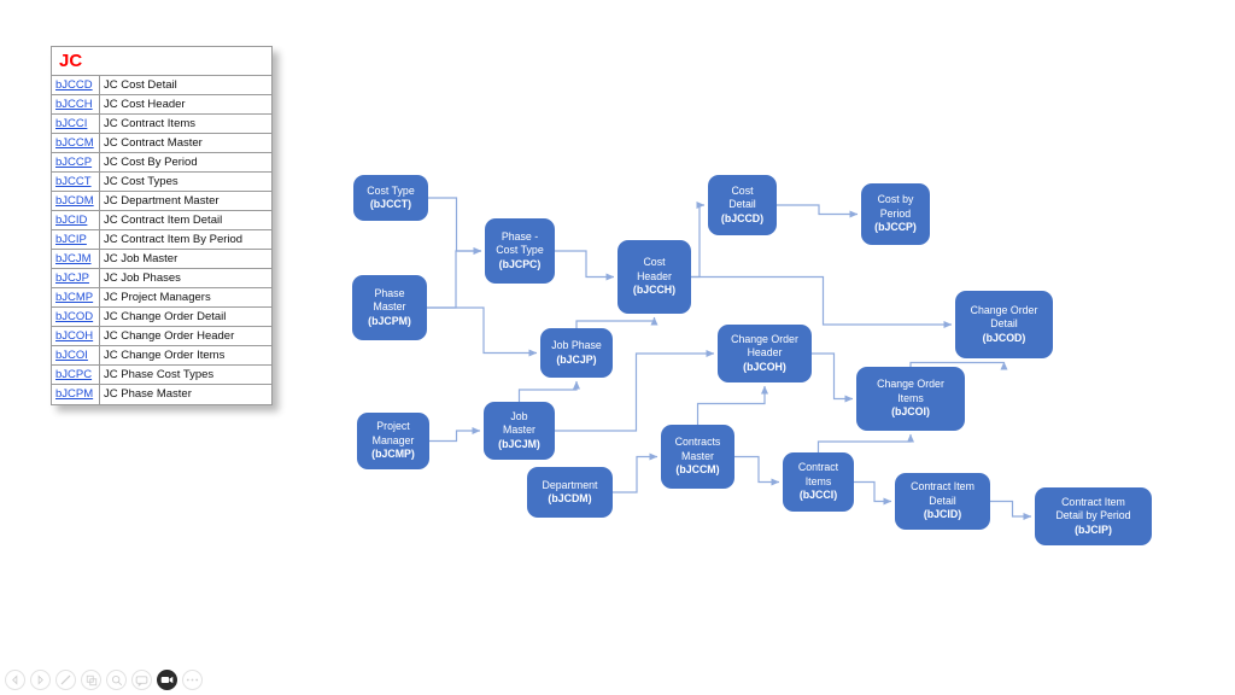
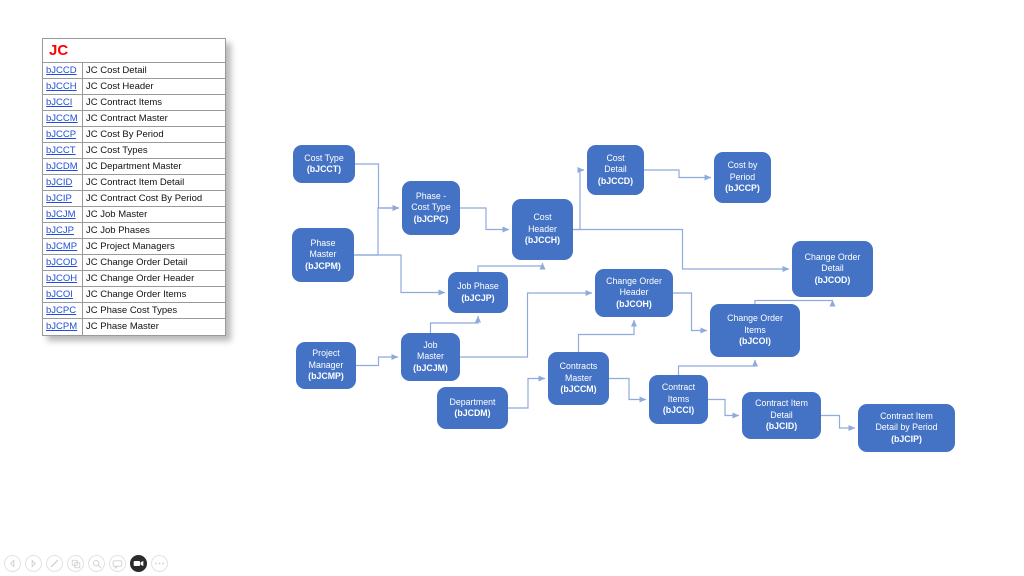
  JC
  bJCCD
  JC Cost Detail
  bJCCH
  JC Cost Header
  bJCCI
  JC Contract Items
  bJCCM
  JC Contract Master
  bJCCP
  JC Cost By Period
  bJCCT
  JC Cost Types
  bJCDM
  JC Department Master
  bJCID
  JC Contract Item Detail
  bJCIP
- JC Contract Item By Period
+ JC Contract Cost By Period
  bJCJM
  JC Job Master
  bJCJP
  JC Job Phases
  bJCMP
  JC Project Managers
  bJCOD
  JC Change Order Detail
  bJCOH
  JC Change Order Header
  bJCOI
  JC Change Order Items
  bJCPC
  JC Phase Cost Types
  bJCPM
  JC Phase Master
  Cost Type
  (bJCCT)
  Phase -
  Cost Type
  (bJCPC)
  Phase
  Master
  (bJCPM)
  Cost
  Header
  (bJCCH)
  Cost
  Detail
  (bJCCD)
  Cost by
  Period
  (bJCCP)
  Change Order
  Detail
  (bJCOD)
  Job Phase
  (bJCJP)
  Change Order
  Header
  (bJCOH)
  Change Order
  Items
  (bJCOI)
  Project
  Manager
  (bJCMP)
  Job
  Master
  (bJCJM)
  Department
  (bJCDM)
  Contracts
  Master
  (bJCCM)
  Contract
  Items
  (bJCCI)
  Contract Item
  Detail
  (bJCID)
  Contract Item
  Detail by Period
  (bJCIP)
